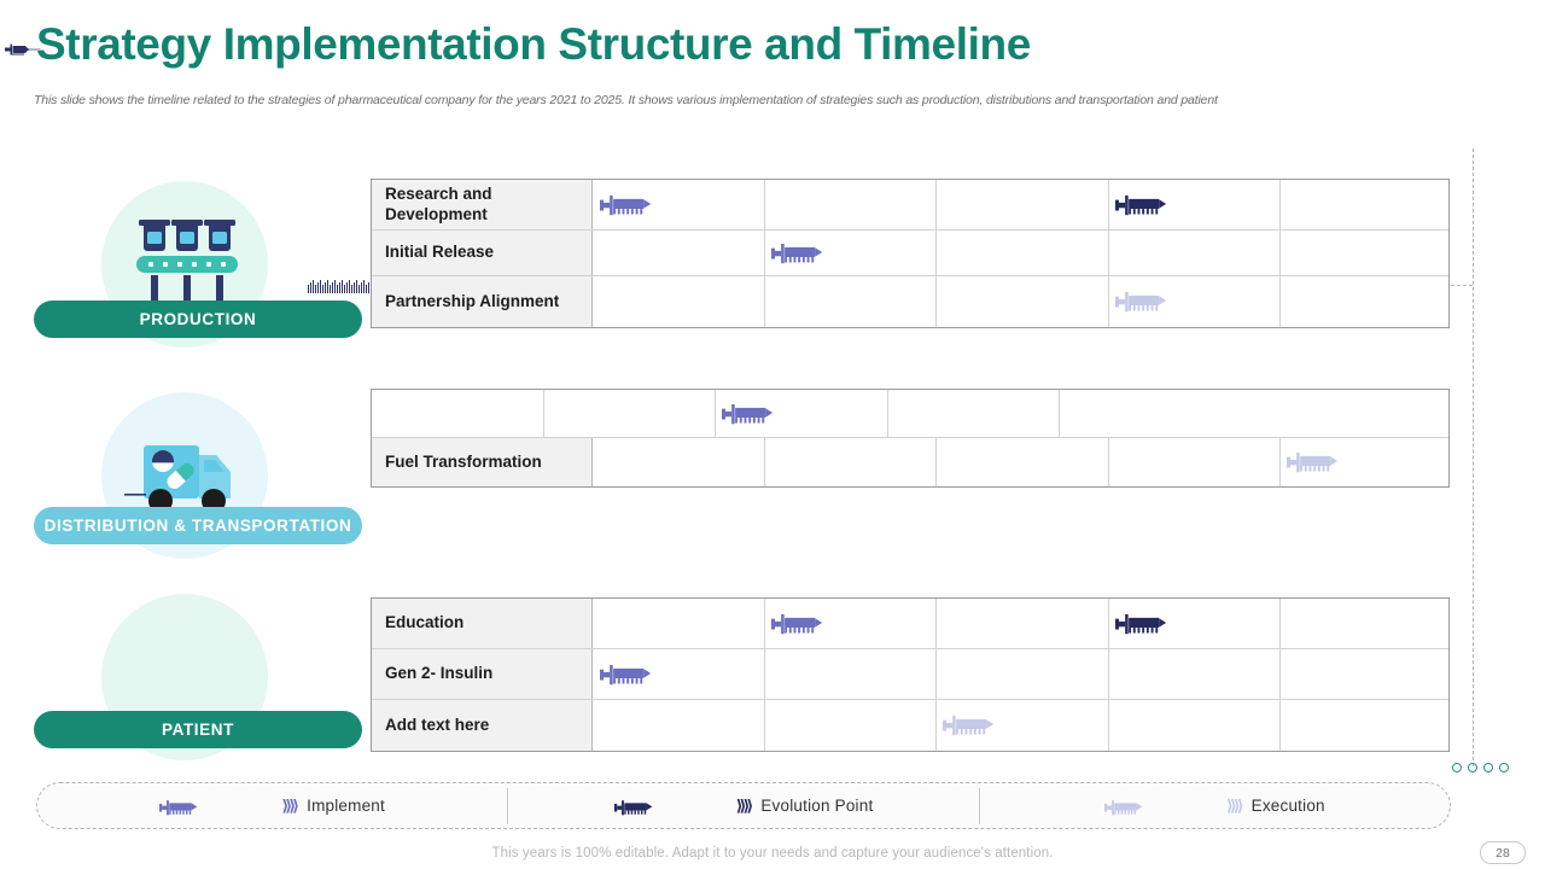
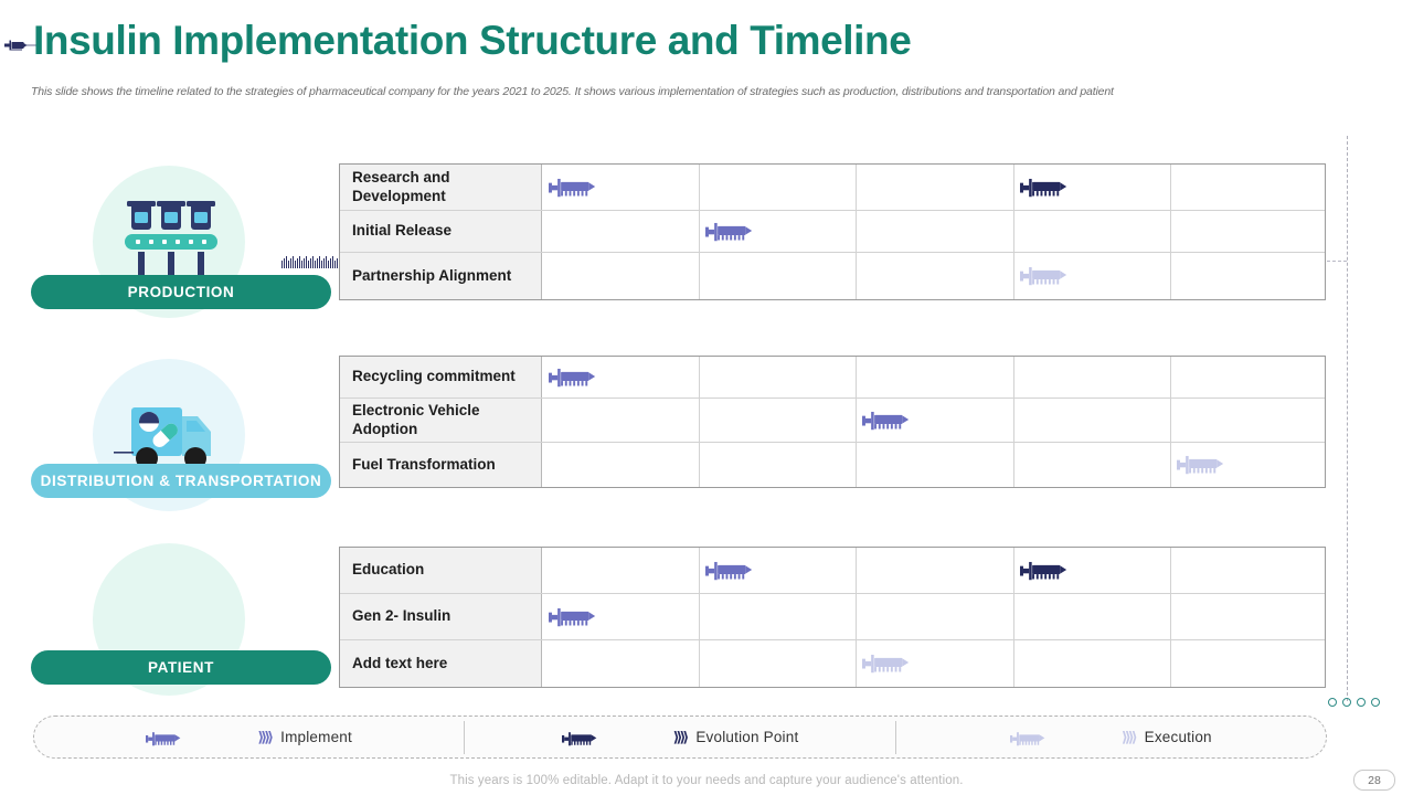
- Strategy Implementation Structure and Timeline
+ Insulin Implementation Structure and Timeline
  This slide shows the timeline related to the strategies of pharmaceutical company for the years 2021 to 2025. It shows various implementation of strategies such as production, distributions and transportation and patient
  PRODUCTION
  Research and Development
  Initial Release
  Partnership Alignment
  DISTRIBUTION & TRANSPORTATION
+ Recycling commitment
+ Electronic Vehicle Adoption
  Fuel Transformation
  PATIENT
  Education
  Gen 2- Insulin
  Add text here
  ⟩⟩⟩⟩
  Implement
  ⟩⟩⟩⟩
  Evolution Point
  ⟩⟩⟩⟩
  Execution
  This years is 100% editable. Adapt it to your needs and capture your audience's attention.
  28
